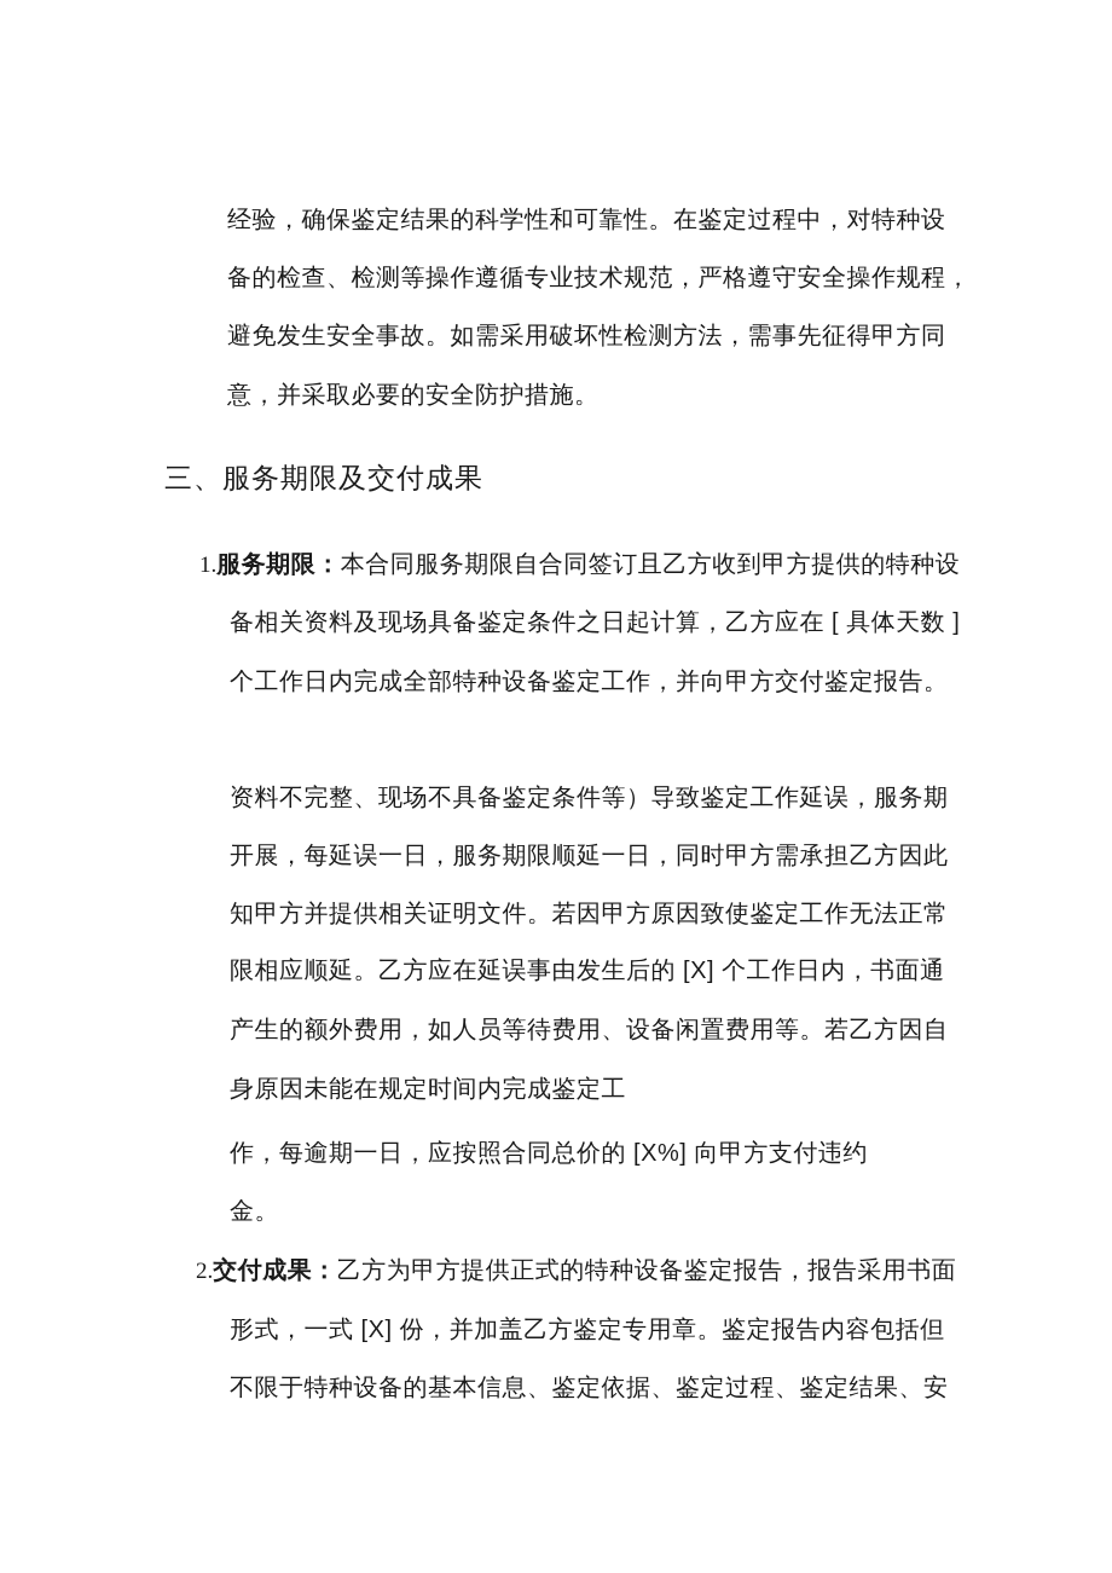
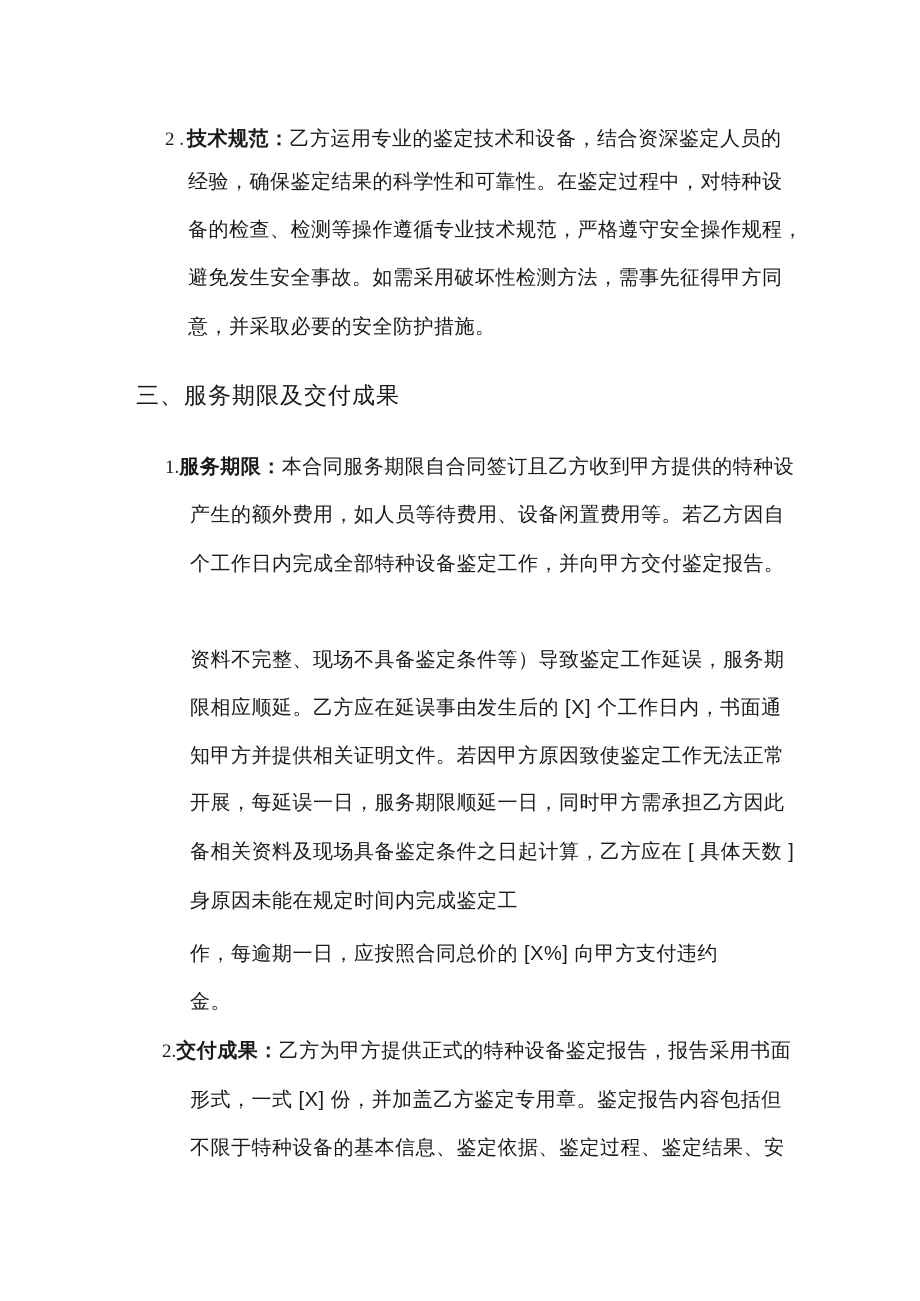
+ 2 . 技术规范：乙方运用专业的鉴定技术和设备，结合资深鉴定人员的
  经验，确保鉴定结果的科学性和可靠性。在鉴定过程中，对特种设
  备的检查、检测等操作遵循专业技术规范，严格遵守安全操作规程，
  避免发生安全事故。如需采用破坏性检测方法，需事先征得甲方同
  意，并采取必要的安全防护措施。
  三、服务期限及交付成果
  1.服务期限：本合同服务期限自合同签订且乙方收到甲方提供的特种设
- 备相关资料及现场具备鉴定条件之日起计算，乙方应在 [ 具体天数 ]
+ 产生的额外费用，如人员等待费用、设备闲置费用等。若乙方因自
  个工作日内完成全部特种设备鉴定工作，并向甲方交付鉴定报告。
  资料不完整、现场不具备鉴定条件等）导致鉴定工作延误，服务期
- 开展，每延误一日，服务期限顺延一日，同时甲方需承担乙方因此
+ 限相应顺延。乙方应在延误事由发生后的 [X] 个工作日内，书面通
  知甲方并提供相关证明文件。若因甲方原因致使鉴定工作无法正常
- 限相应顺延。乙方应在延误事由发生后的 [X] 个工作日内，书面通
+ 开展，每延误一日，服务期限顺延一日，同时甲方需承担乙方因此
- 产生的额外费用，如人员等待费用、设备闲置费用等。若乙方因自
+ 备相关资料及现场具备鉴定条件之日起计算，乙方应在 [ 具体天数 ]
  身原因未能在规定时间内完成鉴定工
  作，每逾期一日，应按照合同总价的 [X%] 向甲方支付违约
  金。
  2.交付成果：乙方为甲方提供正式的特种设备鉴定报告，报告采用书面
  形式，一式 [X] 份，并加盖乙方鉴定专用章。鉴定报告内容包括但
  不限于特种设备的基本信息、鉴定依据、鉴定过程、鉴定结果、安
